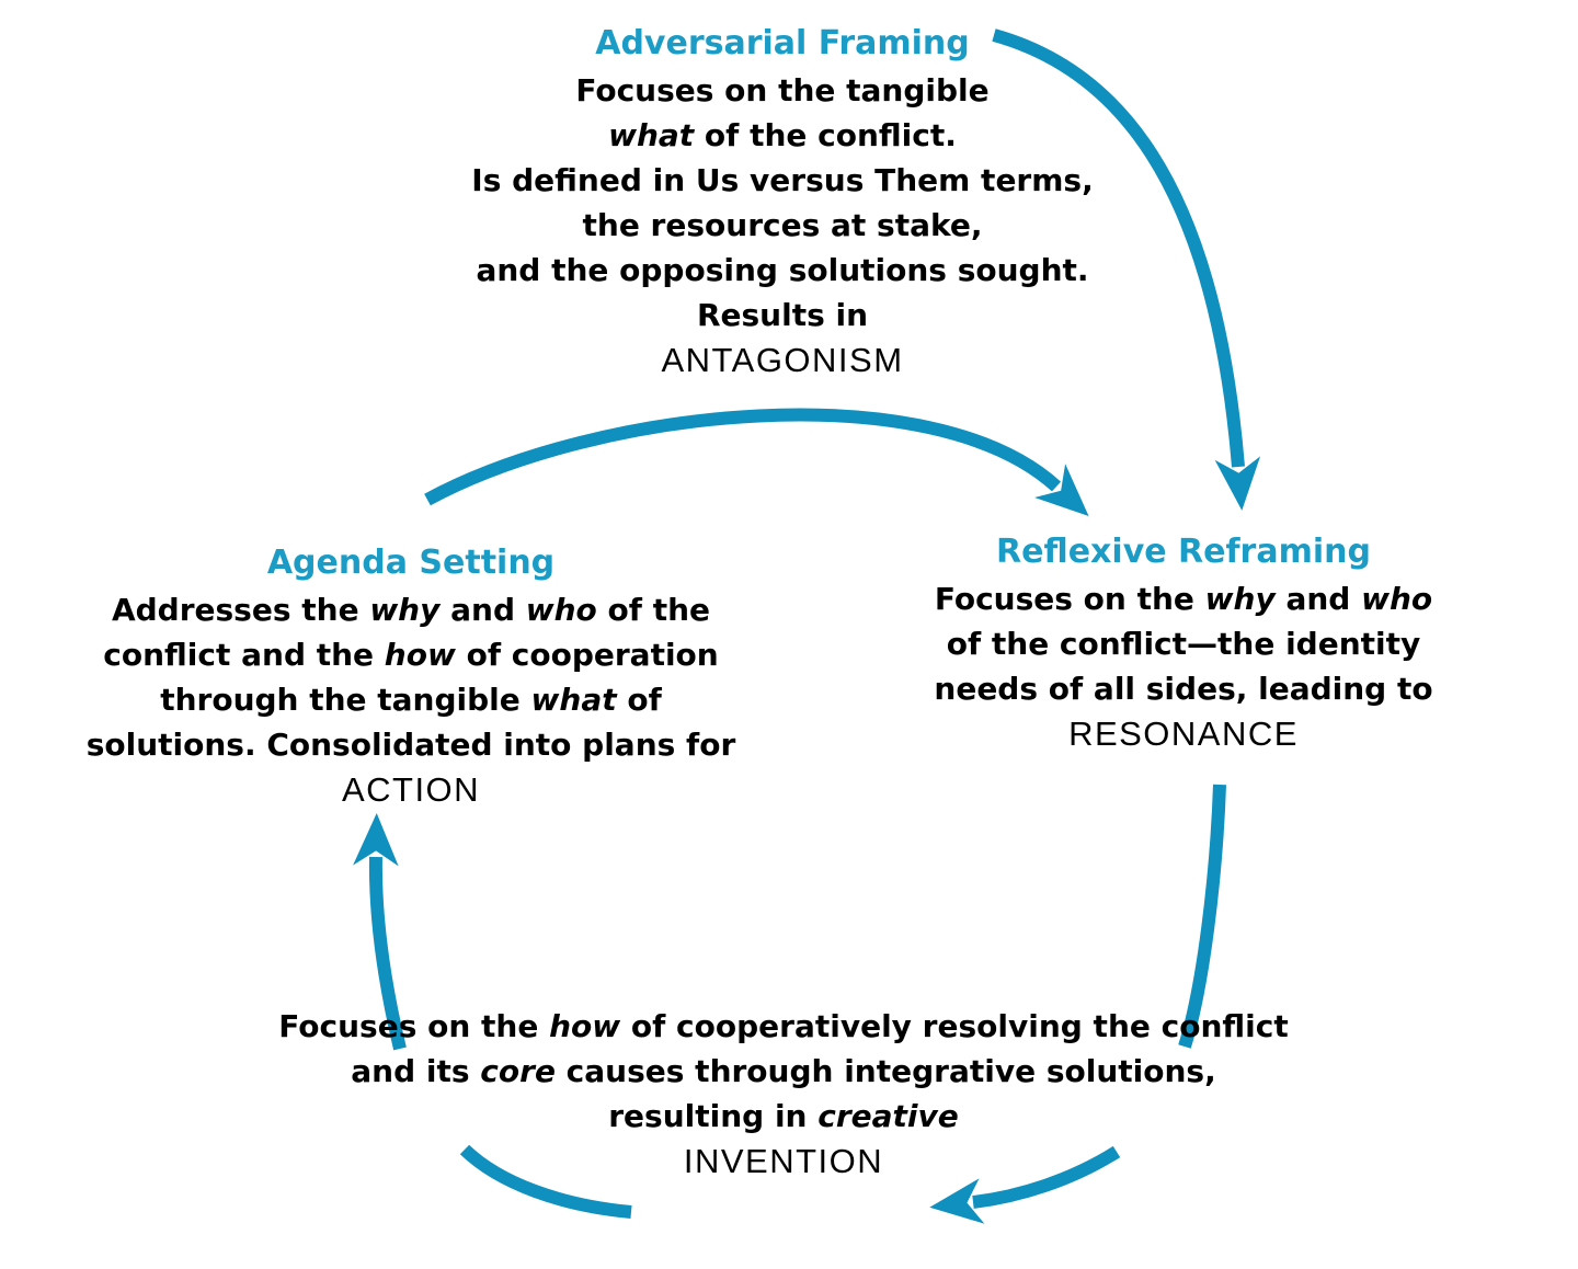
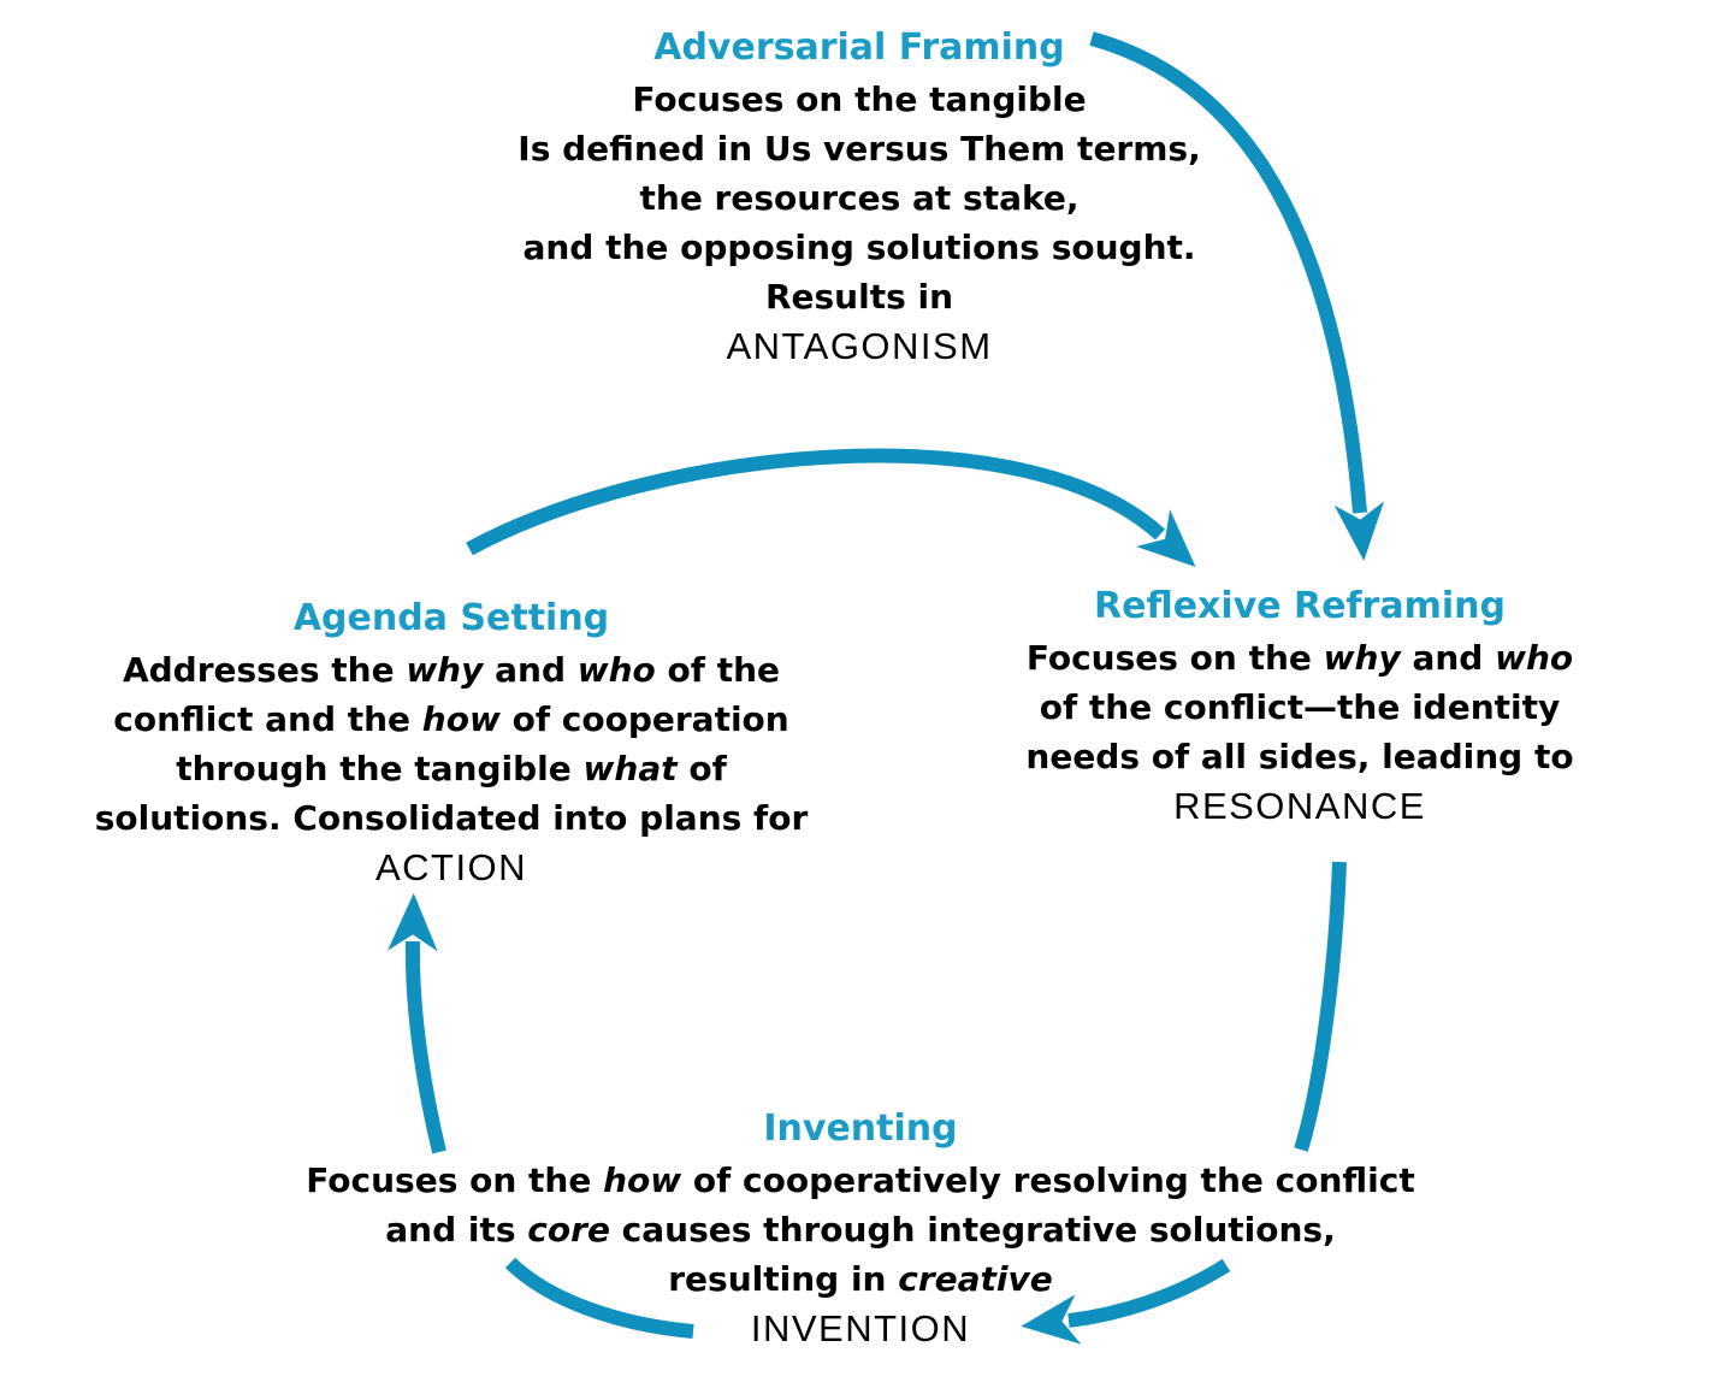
  Adversarial Framing
  Focuses on the tangible
- what of the conflict.
  Is defined in Us versus Them terms,
  the resources at stake,
  and the opposing solutions sought.
  Results in
  ANTAGONISM
  Reflexive Reframing
  Focuses on the why and who
  of the conflict—the identity
  needs of all sides, leading to
  RESONANCE
  Agenda Setting
  Addresses the why and who of the
  conflict and the how of cooperation
  through the tangible what of
  solutions. Consolidated into plans for
  ACTION
+ Inventing
  Focuses on the how of cooperatively resolving the conflict
  and its core causes through integrative solutions,
  resulting in creative
  INVENTION
